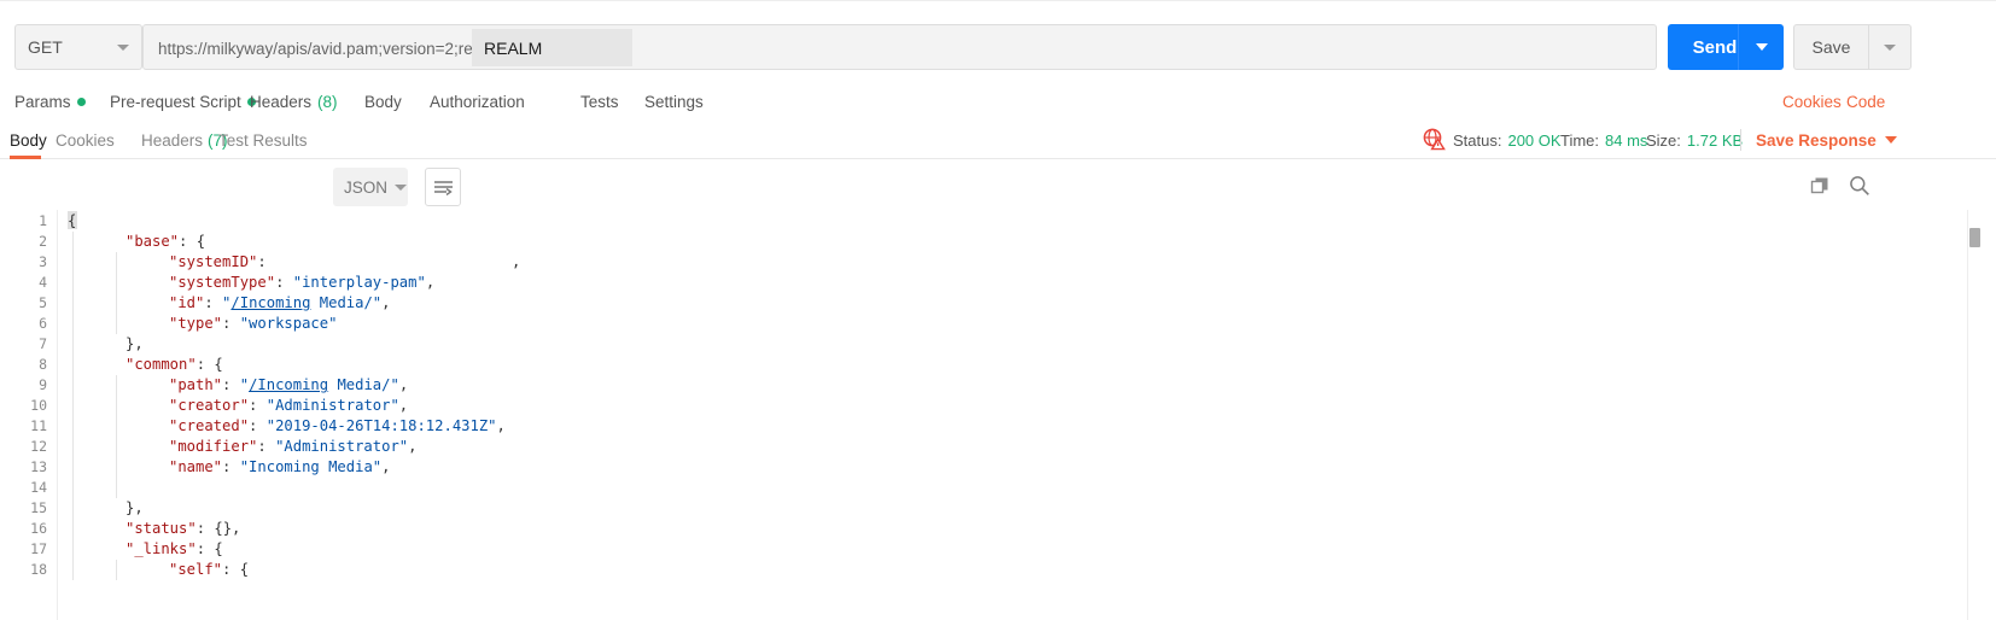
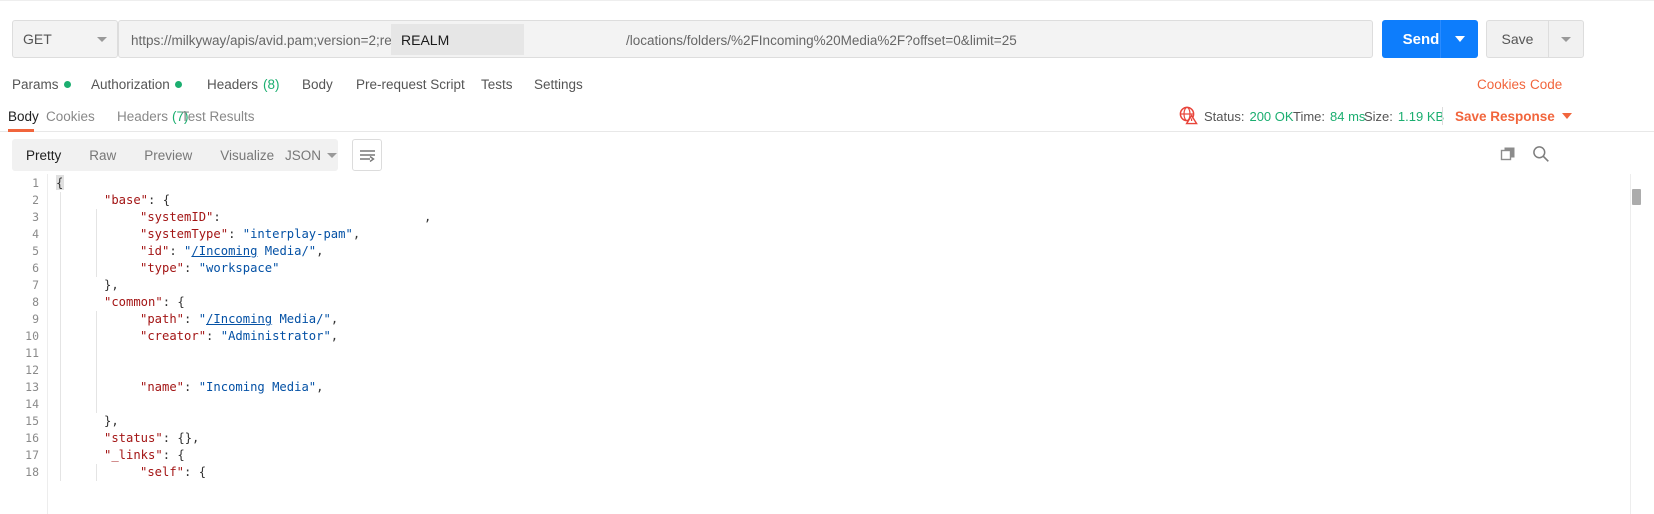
  GET
  https://milkyway/apis/avid.pam;version=2;re
  REALM
+ /locations/folders/%2FIncoming%20Media%2F?offset=0&limit=25
  Send
  Save
  Params
- Pre-request Script
+ Authorization
  Headers
  (8)
  Body
- Authorization
+ Pre-request Script
  Tests
  Settings
  Cookies
  Code
  Body
  Cookies
  Headers
  (7)
  Test Results
  Status:
  200 OK
  Time:
  84 ms
  Size:
- 1.72 KB
+ 1.19 KB
  Save Response
+ Pretty
+ Raw
+ Preview
+ Visualize
  JSON
  1
  2
  3
  4
  5
  6
  7
  8
  9
  10
  11
  12
  13
  14
  15
  16
  17
  18
  {
  "base": {
  "systemID":
  "systemType": "interplay-pam",
  "id": "/Incoming Media/",
  "type": "workspace"
  },
  "common": {
  "path": "/Incoming Media/",
  "creator": "Administrator",
- "created": "2019-04-26T14:18:12.431Z",
- "modifier": "Administrator",
  "name": "Incoming Media",
  },
  "status": {},
  "_links": {
  "self": {
  ,
